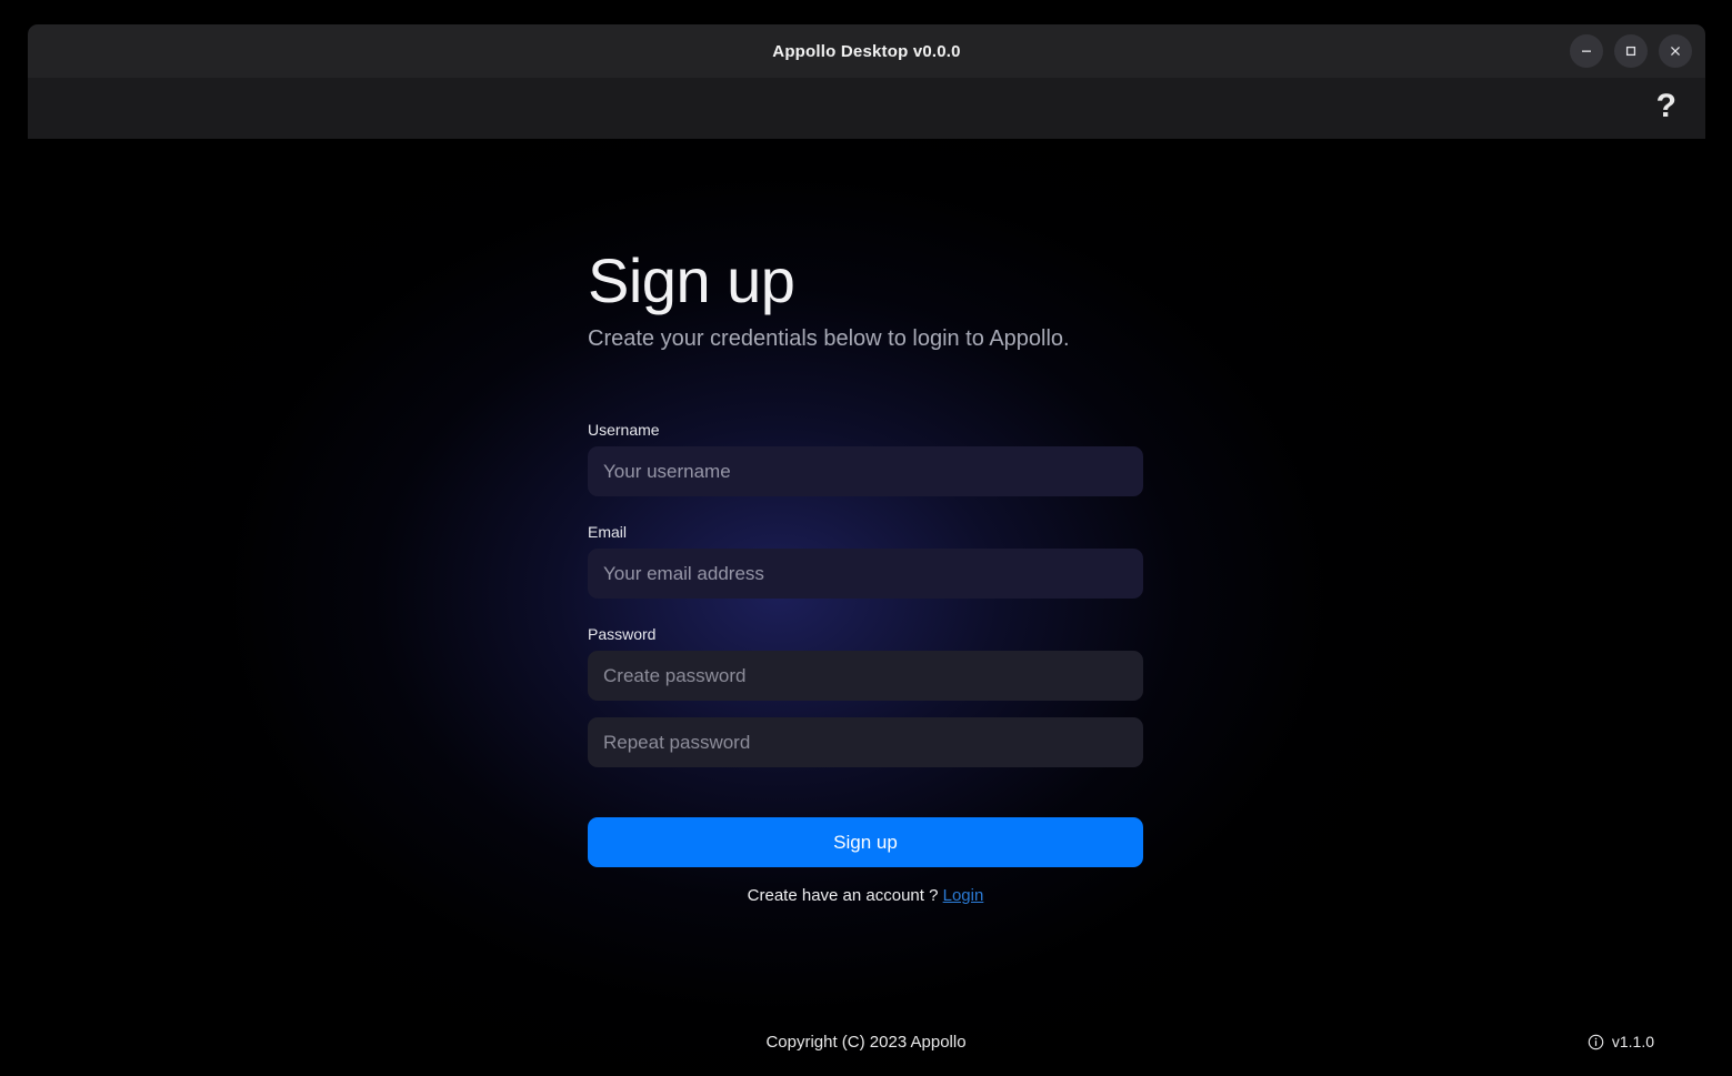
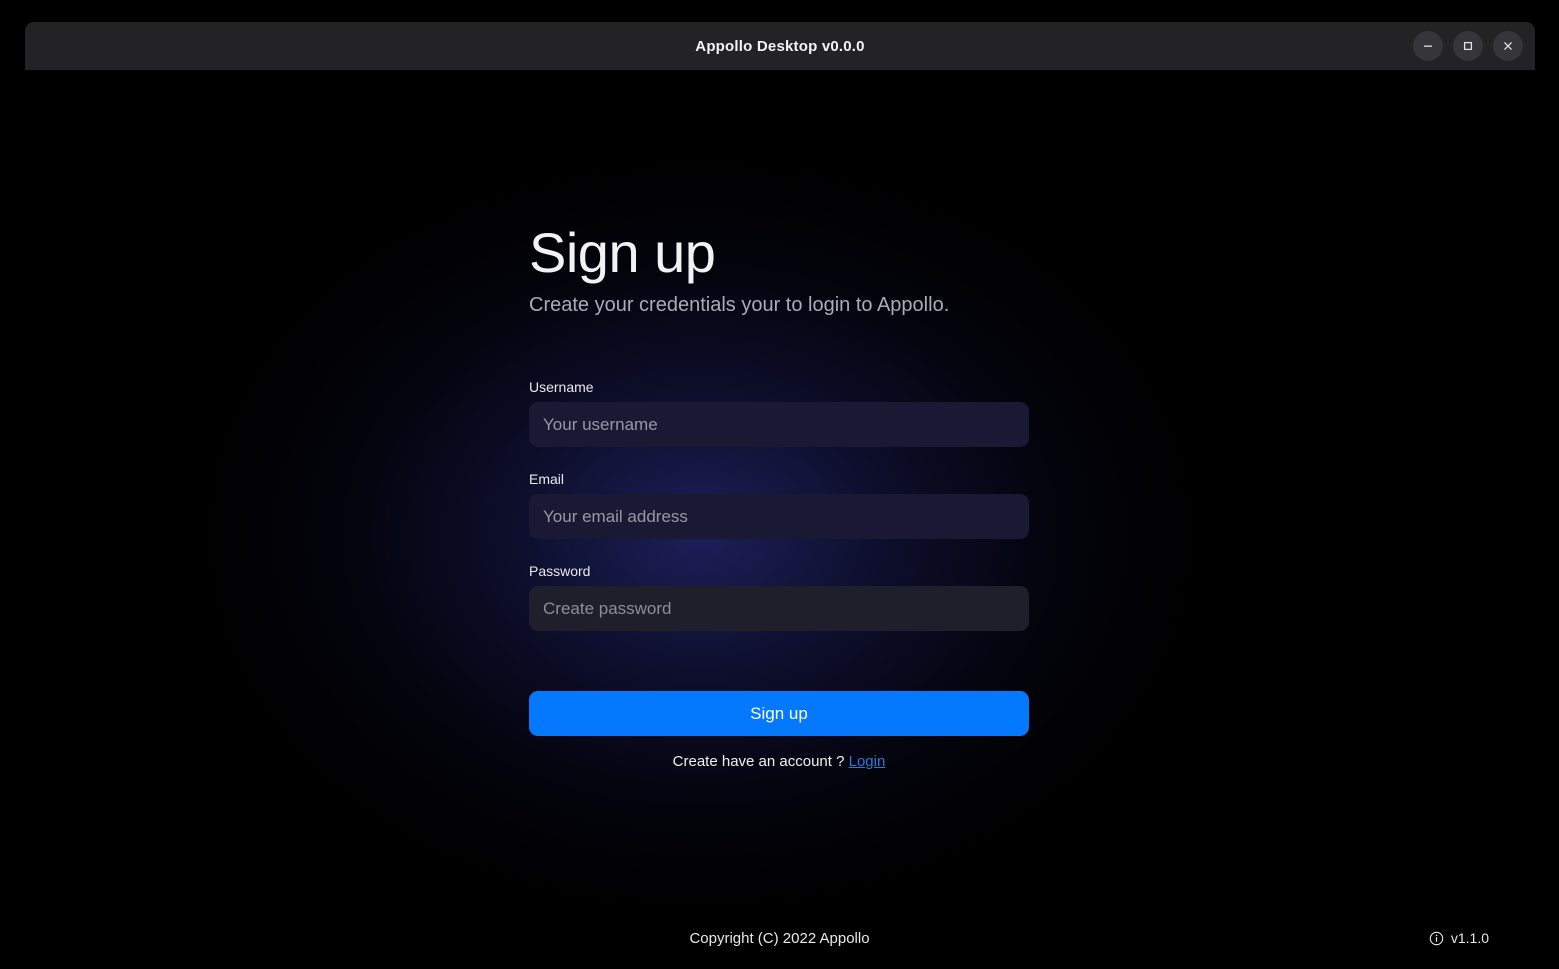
  Appollo Desktop v0.0.0
- ?
  Sign up
- Create your credentials below to login to Appollo.
+ Create your credentials your to login to Appollo.
  Username
  Your username
  Email
  Your email address
  Password
  Create password
- Repeat password
  Sign up
  Create have an account ? Login
- Copyright (C) 2023 Appollo
+ Copyright (C) 2022 Appollo
  v1.1.0
